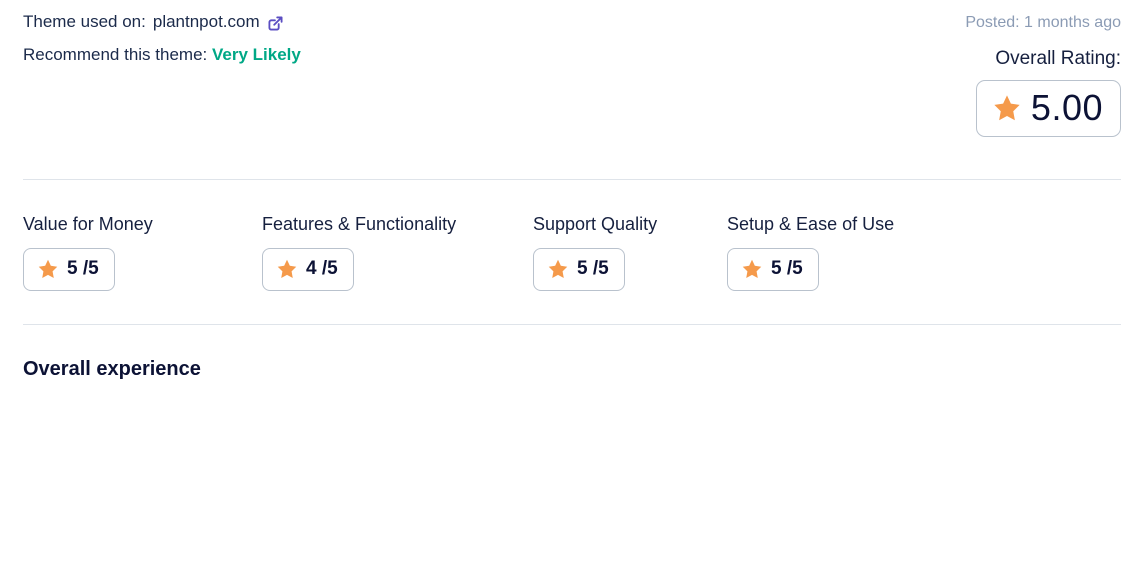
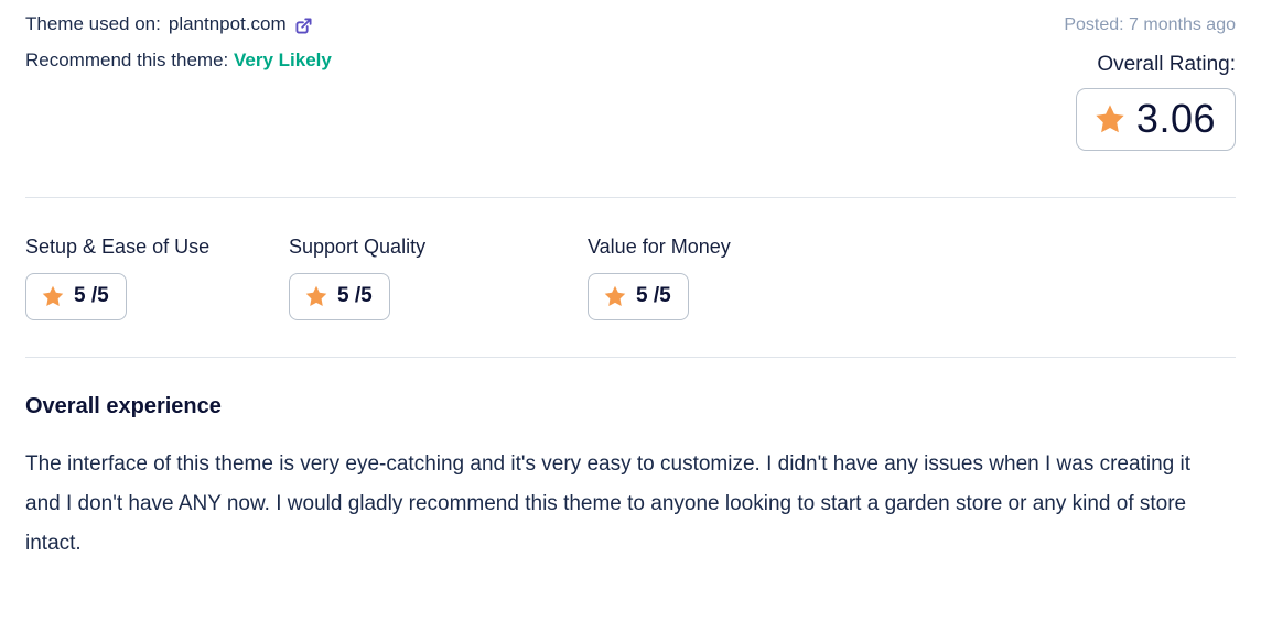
  Theme used on:
  plantnpot.com
  Recommend this theme: Very Likely
- Posted: 1 months ago
+ Posted: 7 months ago
  Overall Rating:
- 5.00
+ 3.06
- Value for Money
+ Setup & Ease of Use
  5 /5
- Features & Functionality
- 4 /5
  Support Quality
  5 /5
- Setup & Ease of Use
+ Value for Money
  5 /5
  Overall experience
+ The interface of this theme is very eye-catching and it's very easy to customize. I didn't have any issues when I was creating it and I don't have ANY now. I would gladly recommend this theme to anyone looking to start a garden store or any kind of store intact.
